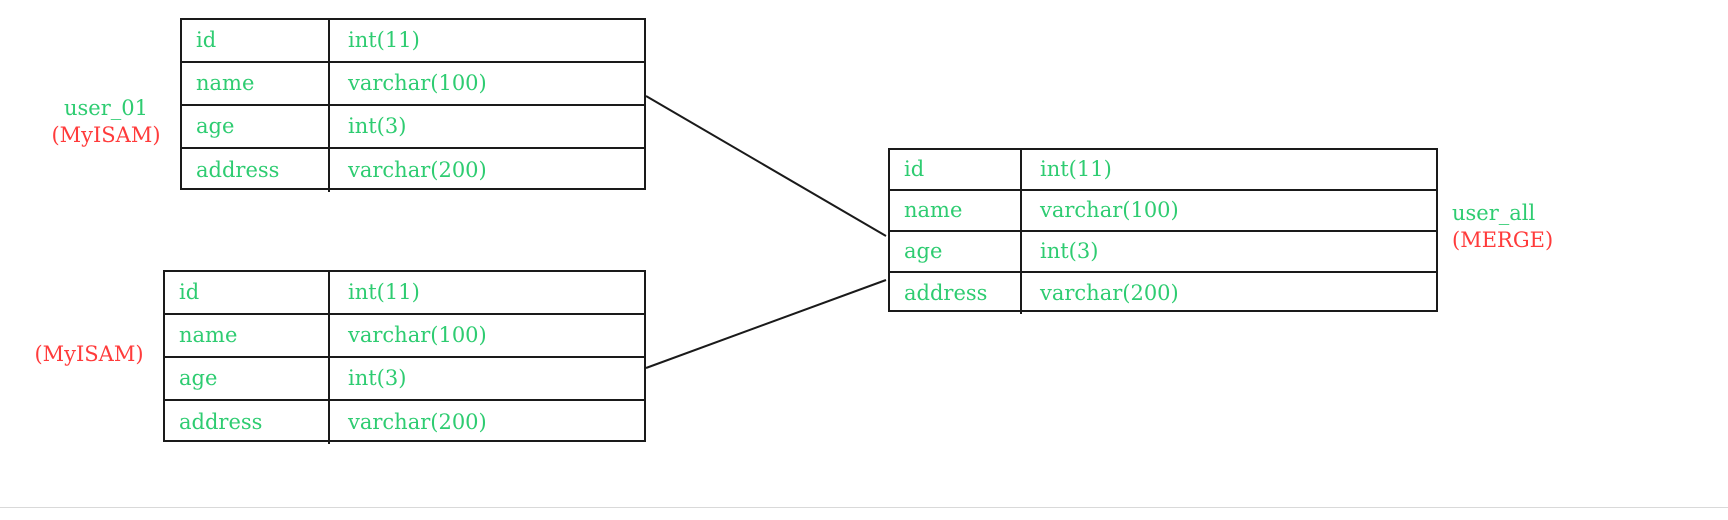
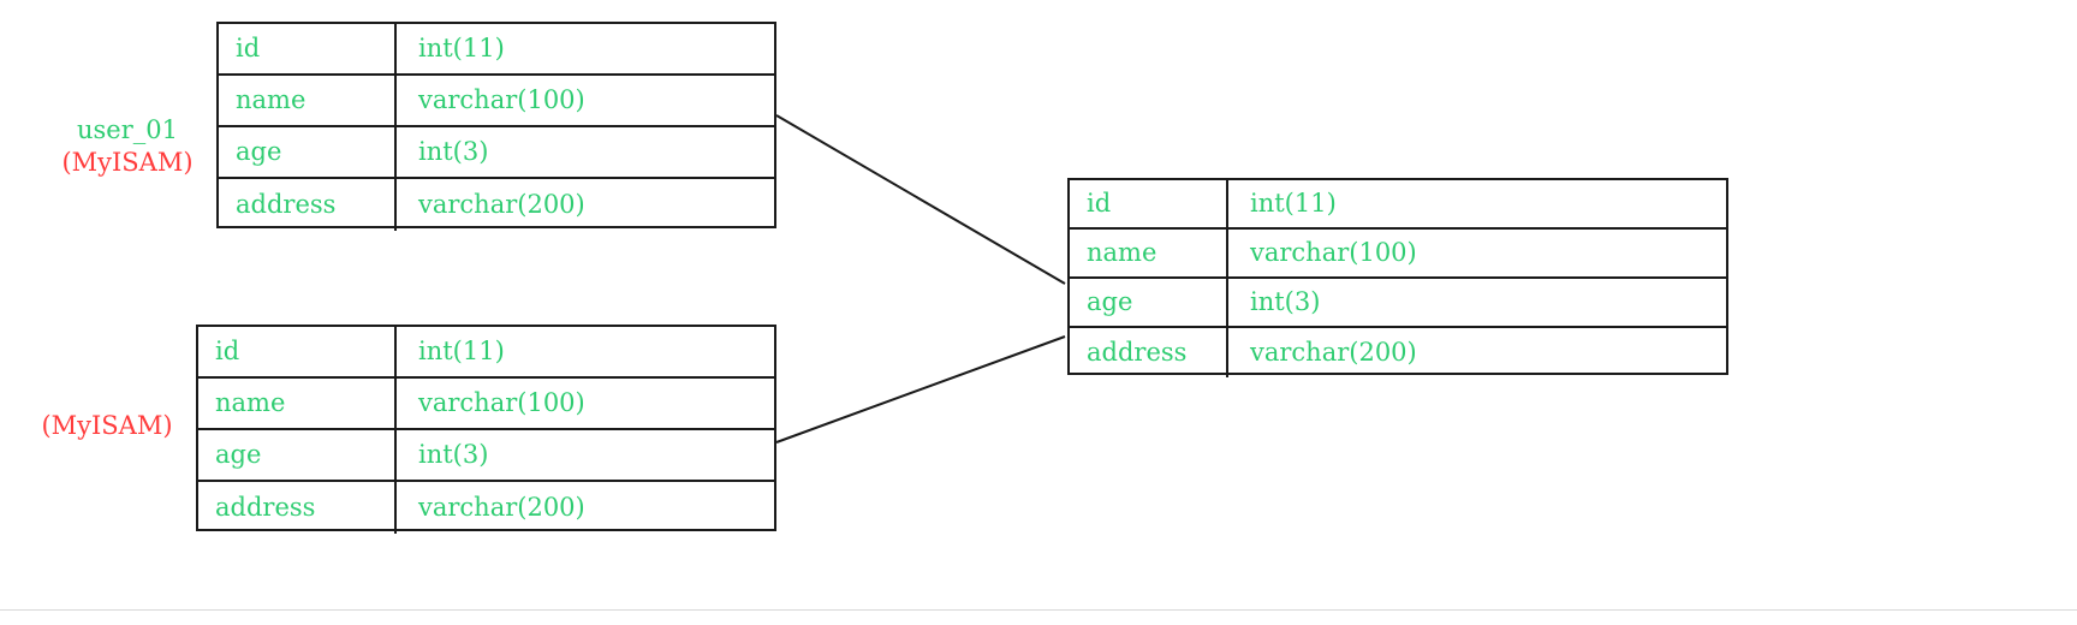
  user_01
  (MyISAM)
  id
  int(11)
  name
  varchar(100)
  age
  int(3)
  address
  varchar(200)
  (MyISAM)
  id
  int(11)
  name
  varchar(100)
  age
  int(3)
  address
  varchar(200)
  id
  int(11)
  name
  varchar(100)
  age
  int(3)
  address
  varchar(200)
- user_all
- (MERGE)
